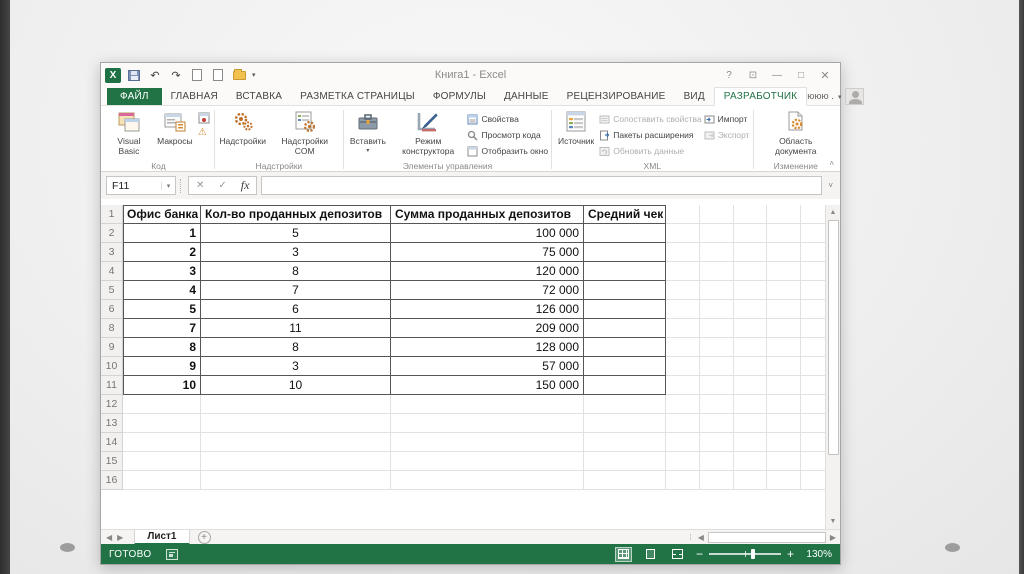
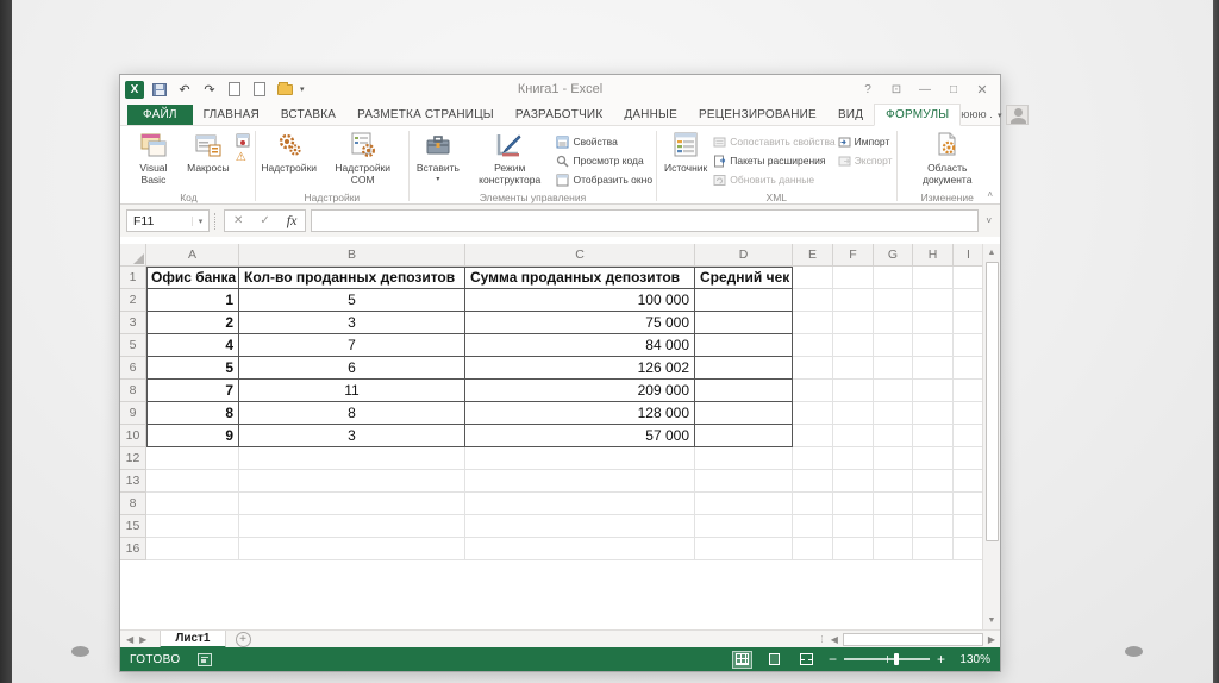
  Книга1 - Excel
  X
  ↶
  ↷
  ?
  ⊡
  —
  □
  ✕
  ФАЙЛ
  ГЛАВНАЯ
  ВСТАВКА
  РАЗМЕТКА СТРАНИЦЫ
- ФОРМУЛЫ
+ РАЗРАБОТЧИК
  ДАННЫЕ
  РЕЦЕНЗИРОВАНИЕ
  ВИД
- РАЗРАБОТЧИК
+ ФОРМУЛЫ
  ююю .
  Visual Basic
  Макросы
  ⚠
  Код
  Надстройки
  Надстройки COM
  Надстройки
  Вставить
  Режим конструктора
  Свойства
  Просмотр кода
  Отобразить окно
  Элементы управления
  Источник
  Сопоставить свойства
  Пакеты расширения
  Обновить данные
  Импорт
  Экспорт
  XML
  Область документа
  Изменение
  ˄
  F11
  ✕
  ✓
  fx
  ˅
+ 	A	B	C	D	E	F	G	H	I
  1	Офис банка	Кол-во проданных депозитов	Сумма проданных депозитов	Средний чек
  2	1	5	100 000
  3	2	3	75 000
- 4	3	8	120 000
- 5	4	7	72 000
+ 5	4	7	84 000
- 6	5	6	126 000
+ 6	5	6	126 002
  8	7	11	209 000
  9	8	8	128 000
  10	9	3	57 000
- 11	10	10	150 000
  12
  13
- 14
+ 8
  15
  16
  ◀
  ▶
  Лист1
  +
  ⁞
  ◀
  ▶
  ГОТОВО
  −
  +
  130%
